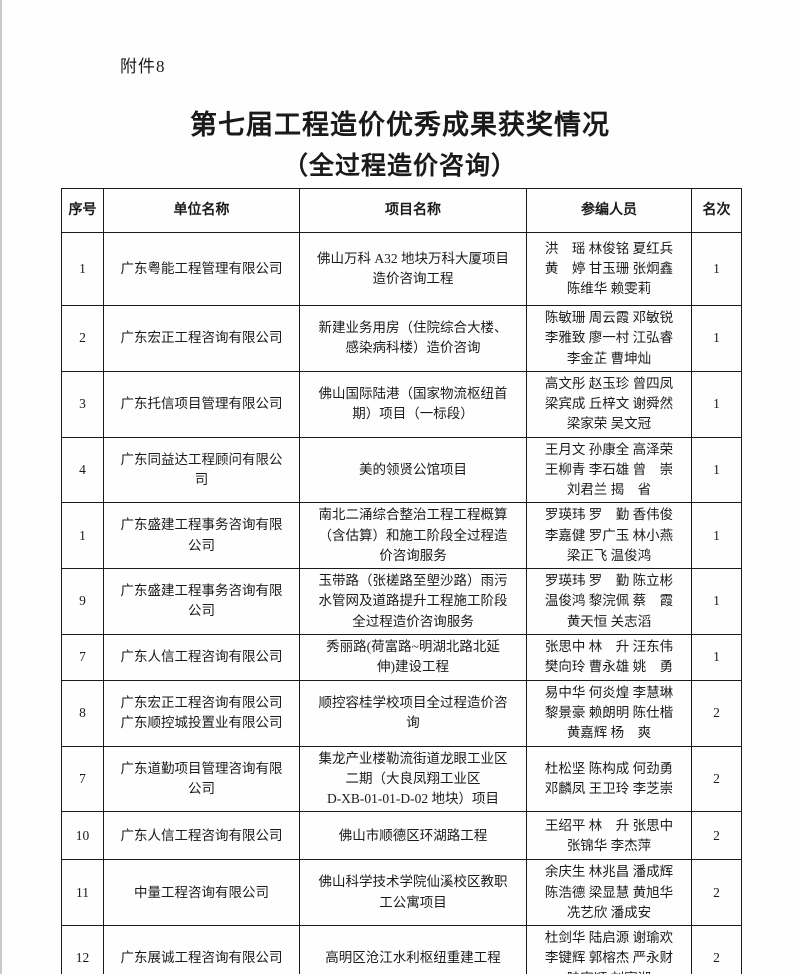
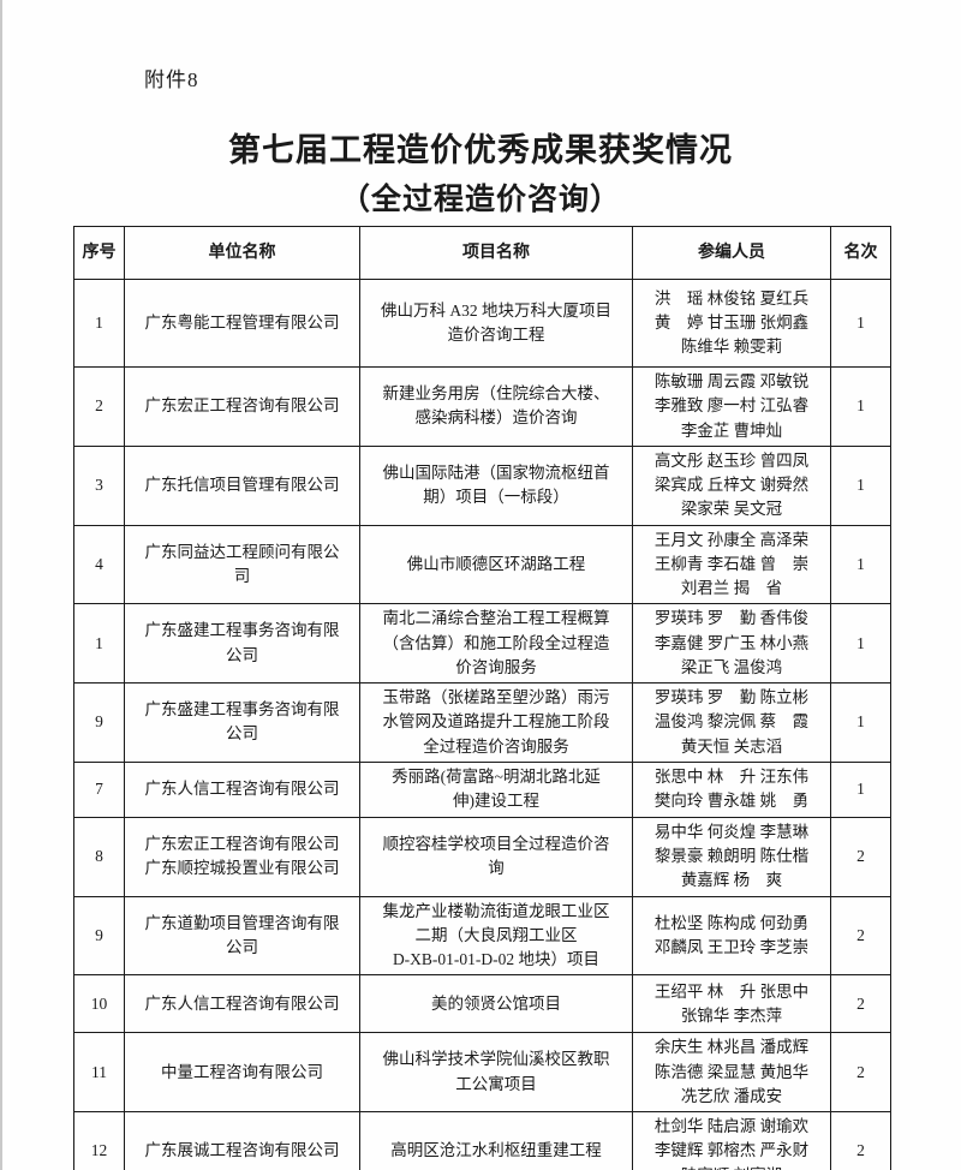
  附件8
  第七届工程造价优秀成果获奖情况
  （全过程造价咨询）
  序号	单位名称	项目名称	参编人员	名次
  1	广东粤能工程管理有限公司	佛山万科 A32 地块万科大厦项目 造价咨询工程	洪 瑶 林俊铭 夏红兵 黄 婷 甘玉珊 张炯鑫 陈维华 赖雯莉	1
  2	广东宏正工程咨询有限公司	新建业务用房（住院综合大楼、 感染病科楼）造价咨询	陈敏珊 周云霞 邓敏锐 李雅致 廖一村 江弘睿 李金芷 曹坤灿	1
  3	广东托信项目管理有限公司	佛山国际陆港（国家物流枢纽首 期）项目（一标段）	高文彤 赵玉珍 曾四凤 梁宾成 丘梓文 谢舜然 梁家荣 吴文冠	1
- 4	广东同益达工程顾问有限公 司	美的领贤公馆项目	王月文 孙康全 高泽荣 王柳青 李石雄 曾 崇 刘君兰 揭 省	1
+ 4	广东同益达工程顾问有限公 司	佛山市顺德区环湖路工程	王月文 孙康全 高泽荣 王柳青 李石雄 曾 崇 刘君兰 揭 省	1
  1	广东盛建工程事务咨询有限 公司	南北二涌综合整治工程工程概算 （含估算）和施工阶段全过程造 价咨询服务	罗瑛玮 罗 勤 香伟俊 李嘉健 罗广玉 林小燕 梁正飞 温俊鸿	1
  9	广东盛建工程事务咨询有限 公司	玉带路（张槎路至塱沙路）雨污 水管网及道路提升工程施工阶段 全过程造价咨询服务	罗瑛玮 罗 勤 陈立彬 温俊鸿 黎浣佩 蔡 霞 黄天恒 关志滔	1
  7	广东人信工程咨询有限公司	秀丽路(荷富路~明湖北路北延 伸)建设工程	张思中 林 升 汪东伟 樊向玲 曹永雄 姚 勇	1
  8	广东宏正工程咨询有限公司 广东顺控城投置业有限公司	顺控容桂学校项目全过程造价咨 询	易中华 何炎煌 李慧琳 黎景豪 赖朗明 陈仕楷 黄嘉辉 杨 爽	2
- 7	广东道勤项目管理咨询有限 公司	集龙产业楼勒流街道龙眼工业区 二期（大良凤翔工业区 D-XB-01-01-D-02 地块）项目	杜松坚 陈构成 何劲勇 邓麟凤 王卫玲 李芝崇	2
+ 9	广东道勤项目管理咨询有限 公司	集龙产业楼勒流街道龙眼工业区 二期（大良凤翔工业区 D-XB-01-01-D-02 地块）项目	杜松坚 陈构成 何劲勇 邓麟凤 王卫玲 李芝崇	2
- 10	广东人信工程咨询有限公司	佛山市顺德区环湖路工程	王绍平 林 升 张思中 张锦华 李杰萍	2
+ 10	广东人信工程咨询有限公司	美的领贤公馆项目	王绍平 林 升 张思中 张锦华 李杰萍	2
  11	中量工程咨询有限公司	佛山科学技术学院仙溪校区教职 工公寓项目	余庆生 林兆昌 潘成辉 陈浩德 梁显慧 黄旭华 冼艺欣 潘成安	2
  12	广东展诚工程咨询有限公司	高明区沧江水利枢纽重建工程	杜剑华 陆启源 谢瑜欢 李键辉 郭榕杰 严永财	2
